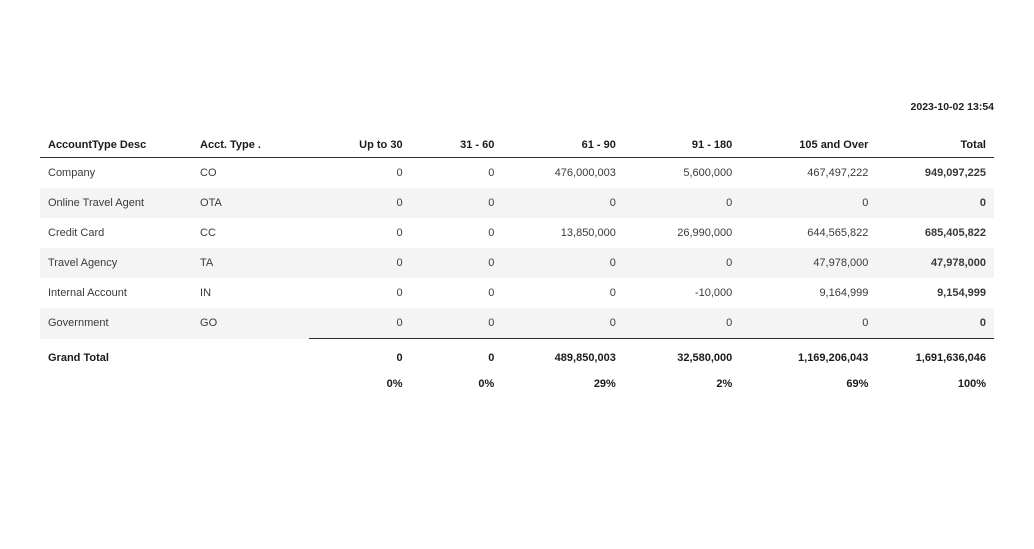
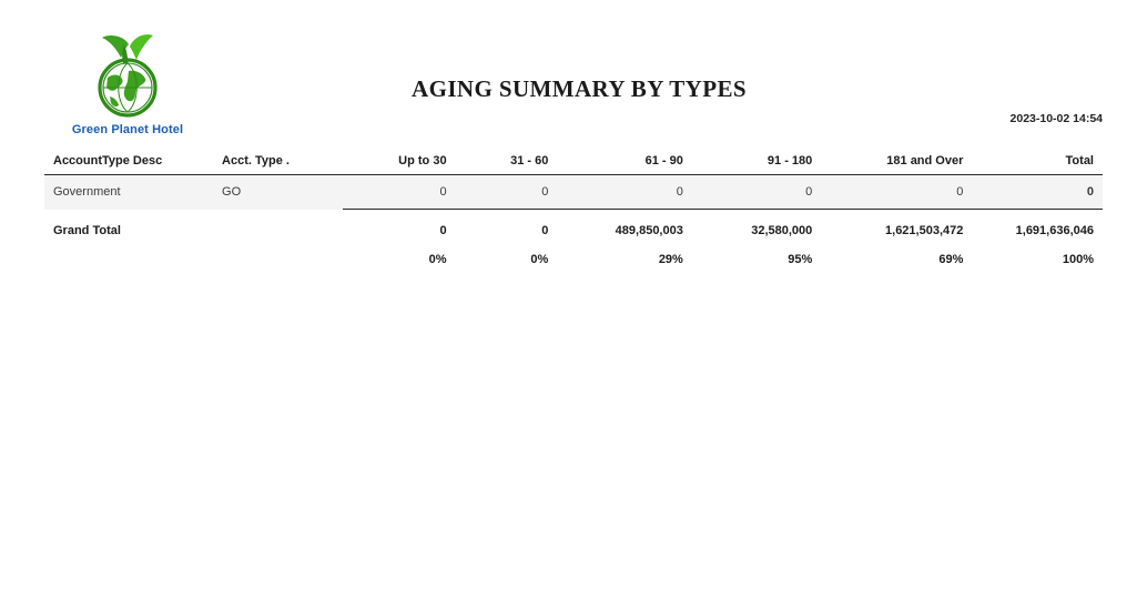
+ Green Planet Hotel
+ AGING SUMMARY BY TYPES
- 2023-10-02 13:54
+ 2023-10-02 14:54
- AccountType Desc	Acct. Type .	Up to 30	31 - 60	61 - 90	91 - 180	105 and Over	Total
+ AccountType Desc	Acct. Type .	Up to 30	31 - 60	61 - 90	91 - 180	181 and Over	Total
- Company	CO	0	0	476,000,003	5,600,000	467,497,222	949,097,225
- Online Travel Agent	OTA	0	0	0	0	0	0
- Credit Card	CC	0	0	13,850,000	26,990,000	644,565,822	685,405,822
- Travel Agency	TA	0	0	0	0	47,978,000	47,978,000
- Internal Account	IN	0	0	0	-10,000	9,164,999	9,154,999
  Government	GO	0	0	0	0	0	0
- Grand Total		0	0	489,850,003	32,580,000	1,169,206,043	1,691,636,046
+ Grand Total		0	0	489,850,003	32,580,000	1,621,503,472	1,691,636,046
- 		0%	0%	29%	2%	69%	100%
+ 		0%	0%	29%	95%	69%	100%
